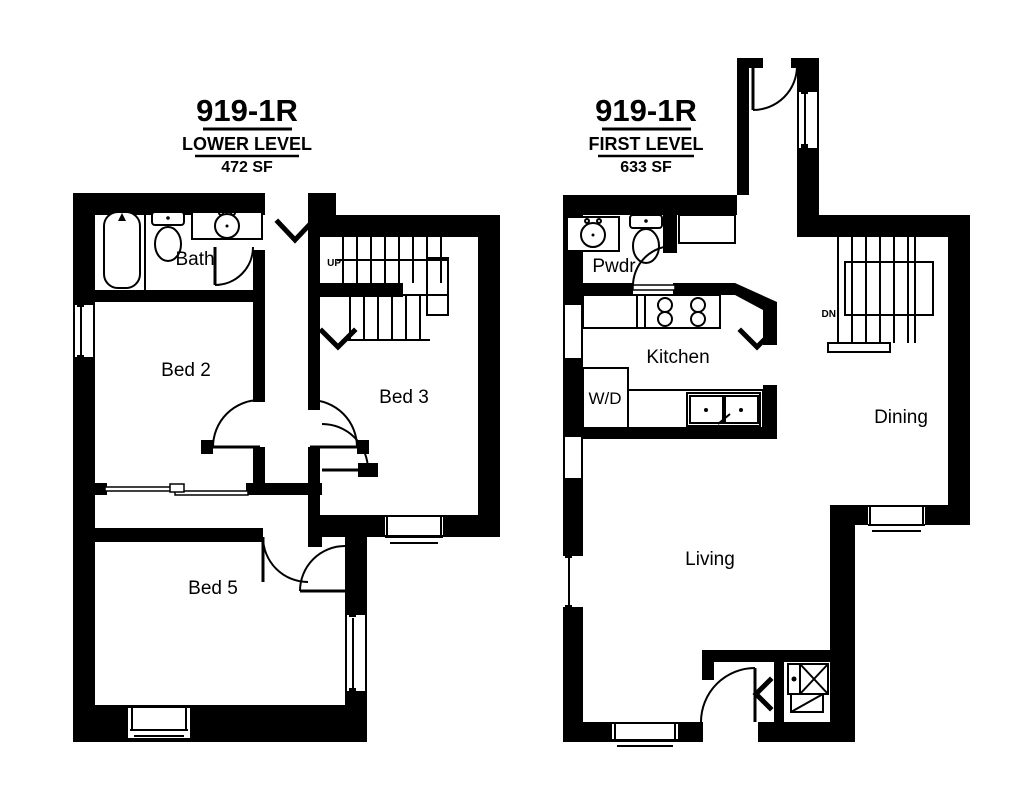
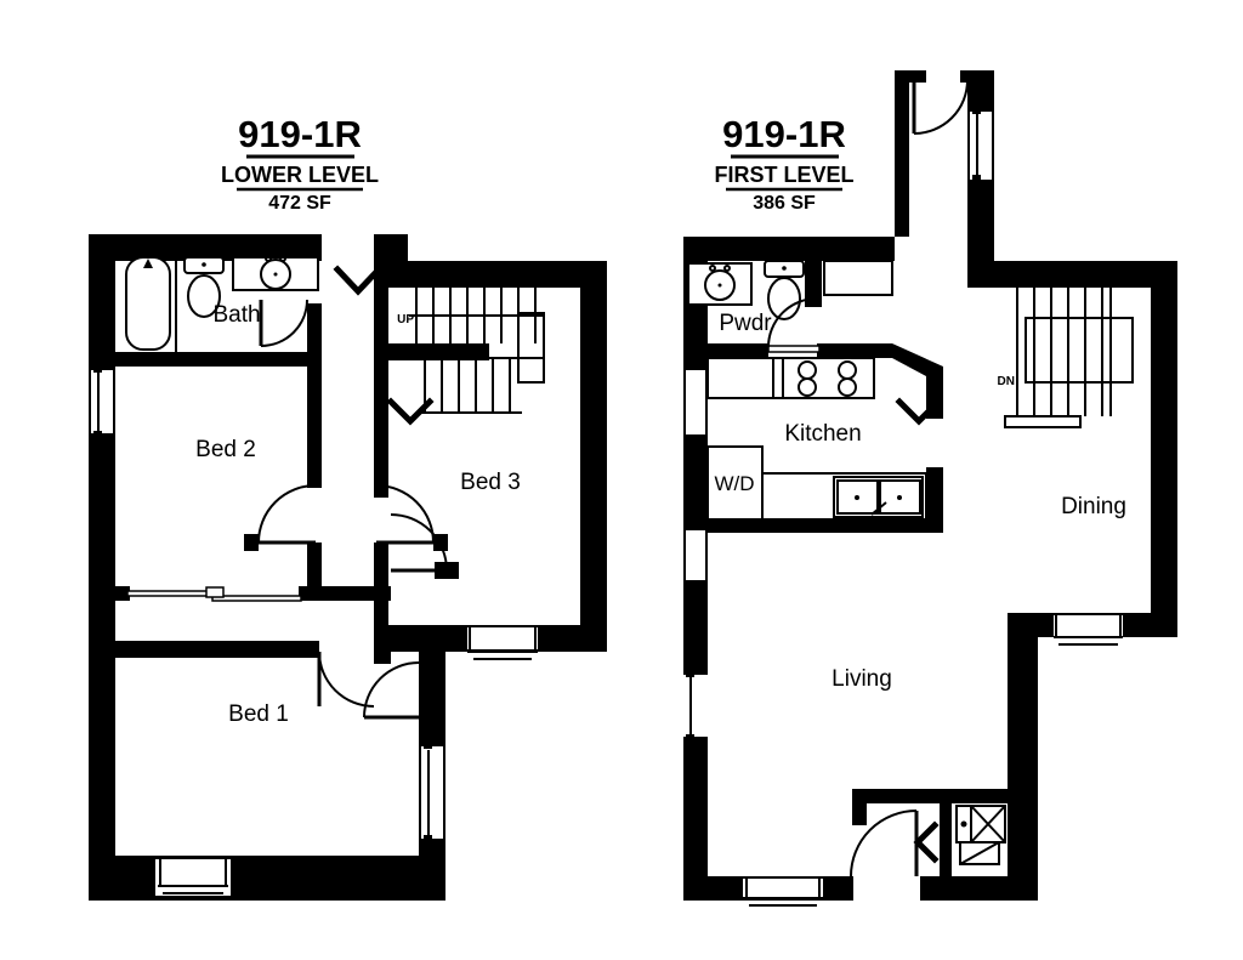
  919-1R
  LOWER LEVEL
  472 SF
  UP
  Bath
  Bed 2
  Bed 3
- Bed 5
+ Bed 1
  919-1R
  FIRST LEVEL
- 633 SF
+ 386 SF
  DN
  Pwdr
  Kitchen
  W/D
  Dining
  Living
